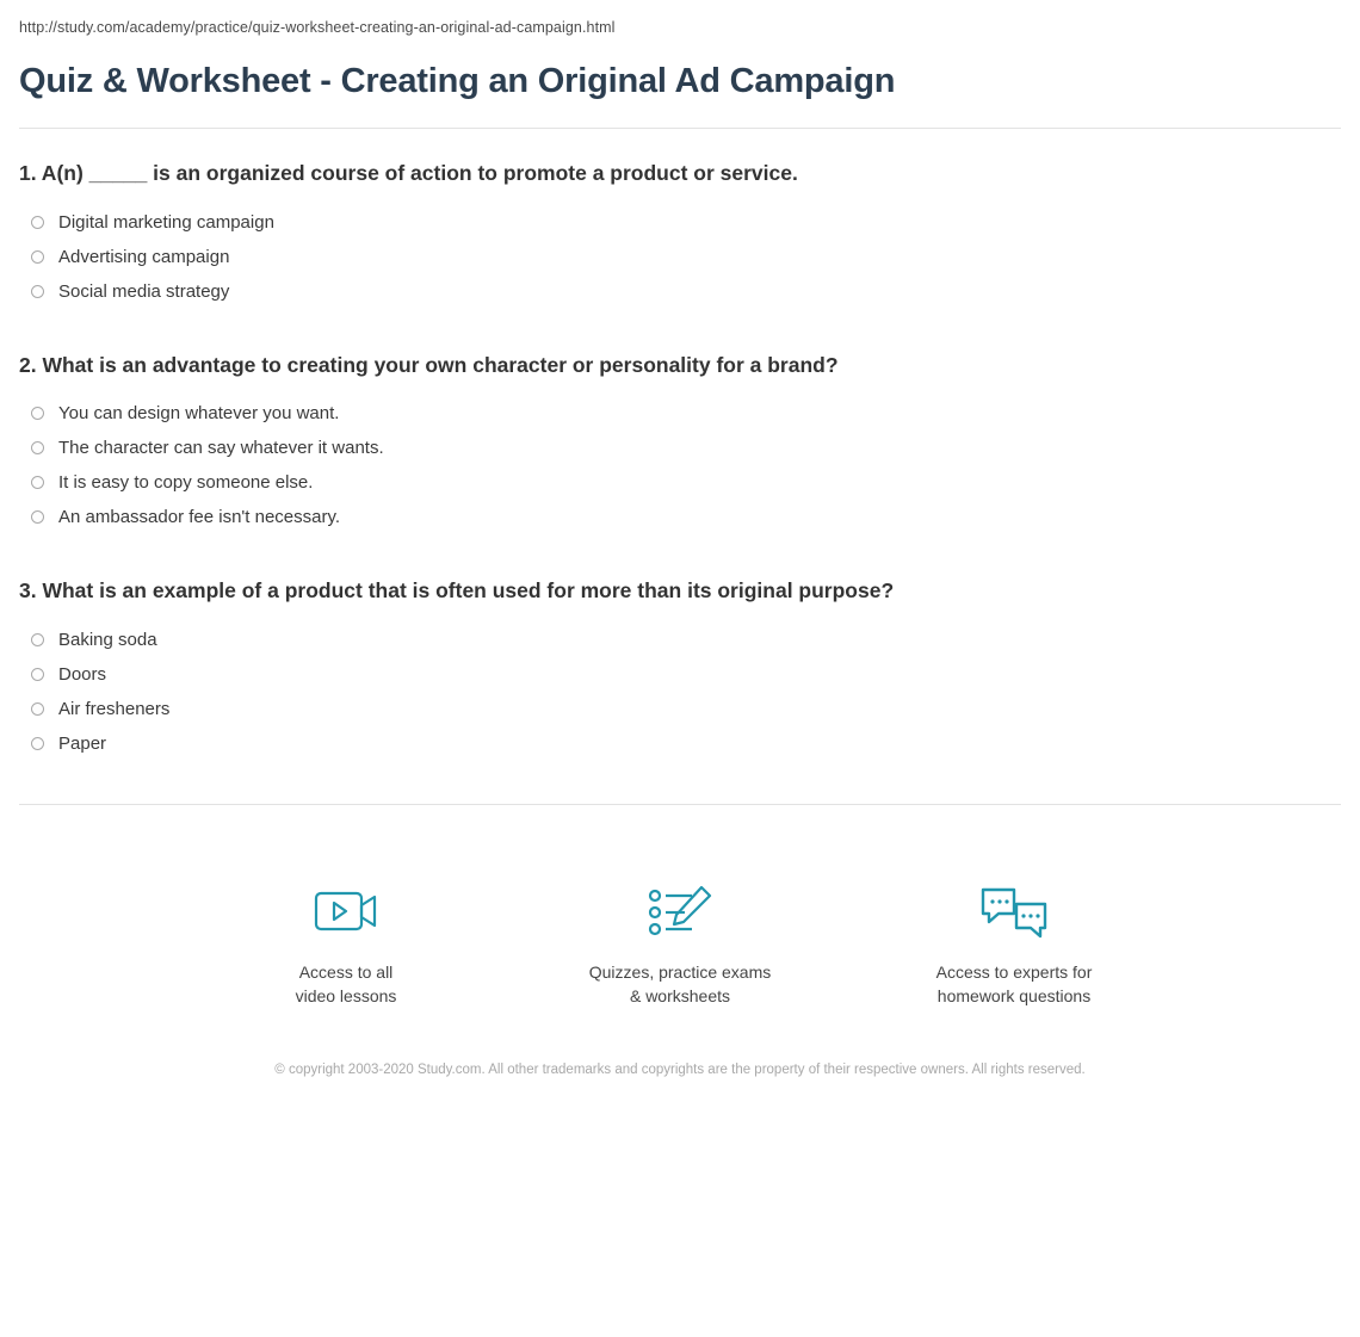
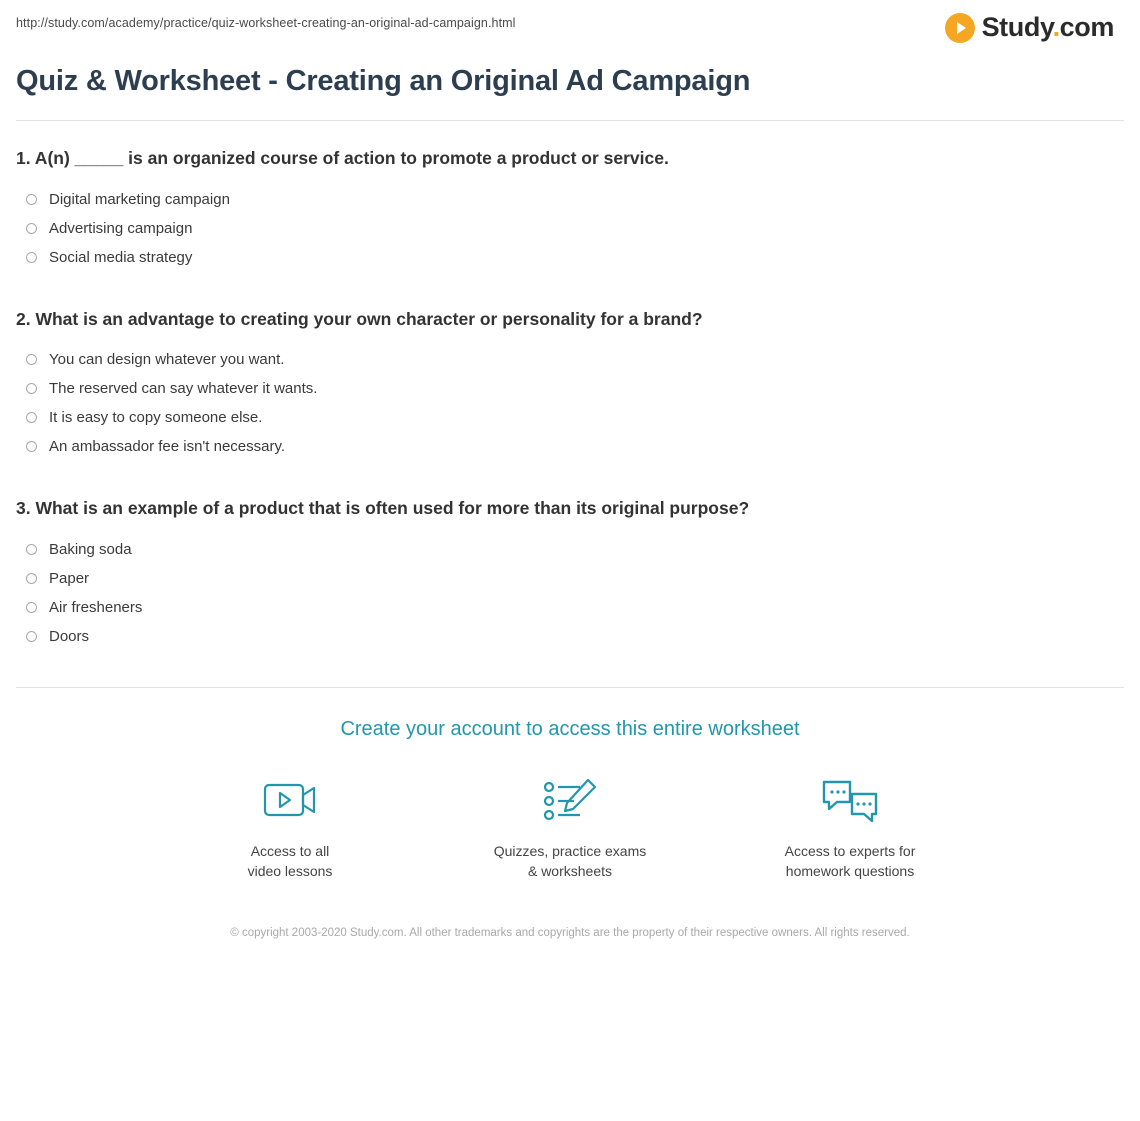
  http://study.com/academy/practice/quiz-worksheet-creating-an-original-ad-campaign.html
+ Study.com
  Quiz & Worksheet - Creating an Original Ad Campaign
  1. A(n) _____ is an organized course of action to promote a product or service.
  Digital marketing campaign
  Advertising campaign
  Social media strategy
  2. What is an advantage to creating your own character or personality for a brand?
  You can design whatever you want.
- The character can say whatever it wants.
+ The reserved can say whatever it wants.
  It is easy to copy someone else.
  An ambassador fee isn't necessary.
  3. What is an example of a product that is often used for more than its original purpose?
  Baking soda
- Doors
+ Paper
  Air fresheners
- Paper
+ Doors
+ Create your account to access this entire worksheet
  Access to all
  video lessons
  Quizzes, practice exams
  & worksheets
  Access to experts for
  homework questions
  © copyright 2003-2020 Study.com. All other trademarks and copyrights are the property of their respective owners. All rights reserved.
